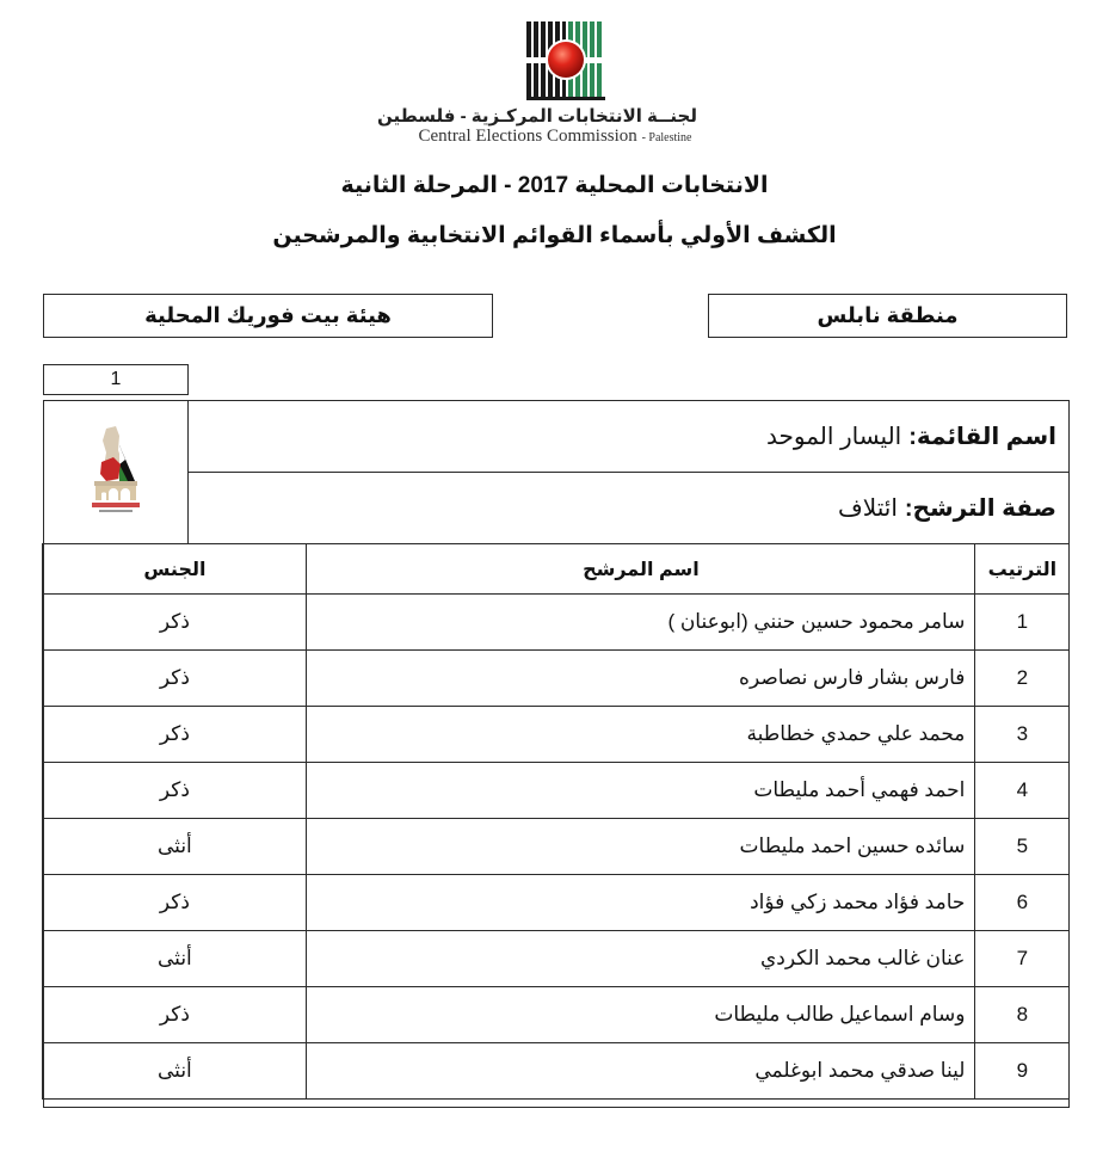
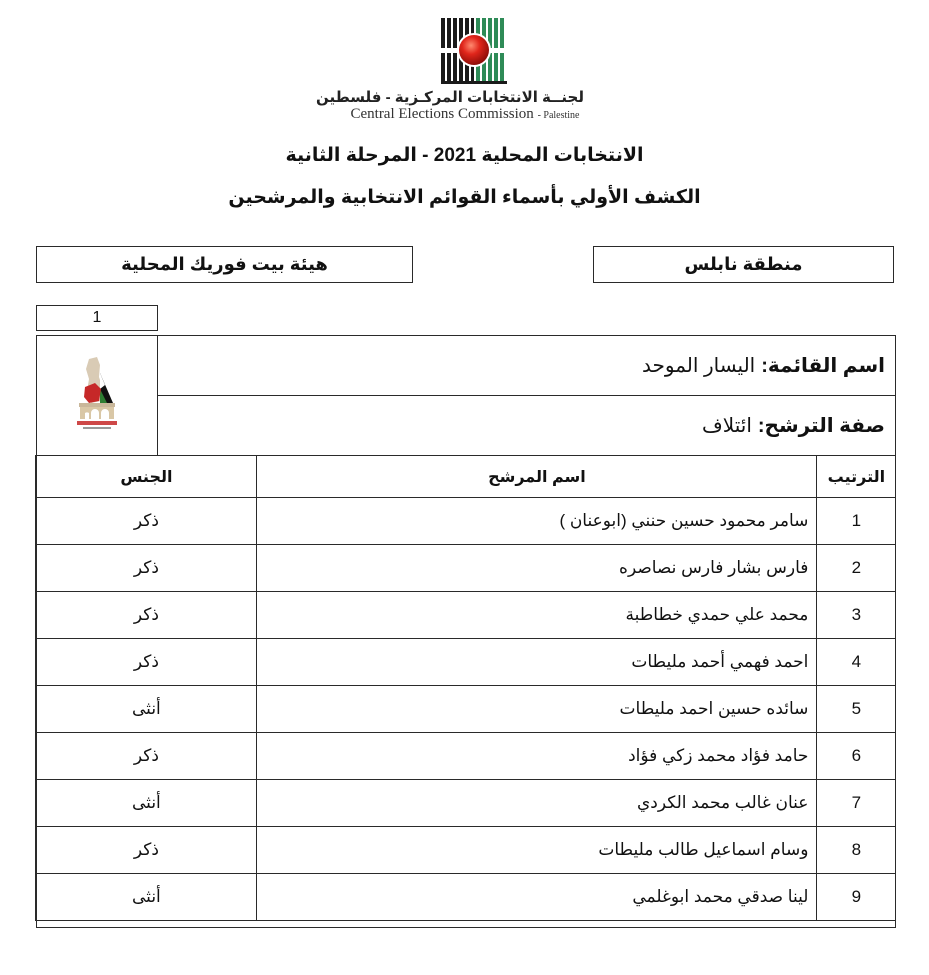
  لجنــة الانتخابات المركـزية - فلسطين
  Central Elections Commission - Palestine
- الانتخابات المحلية 2017 - المرحلة الثانية
+ الانتخابات المحلية 2021 - المرحلة الثانية
  الكشف الأولي بأسماء القوائم الانتخابية والمرشحين
  هيئة بيت فوريك المحلية
  منطقة نابلس
  1
  اسم القائمة:
  اليسار الموحد
  صفة الترشح:
  ائتلاف
  الترتيب	اسم المرشح	الجنس
  1	سامر محمود حسين حنني (ابوعنان )	ذكر
  2	فارس بشار فارس نصاصره	ذكر
  3	محمد علي حمدي خطاطبة	ذكر
  4	احمد فهمي أحمد مليطات	ذكر
  5	سائده حسين احمد مليطات	أنثى
  6	حامد فؤاد محمد زكي فؤاد	ذكر
  7	عنان غالب محمد الكردي	أنثى
  8	وسام اسماعيل طالب مليطات	ذكر
  9	لينا صدقي محمد ابوغلمي	أنثى
